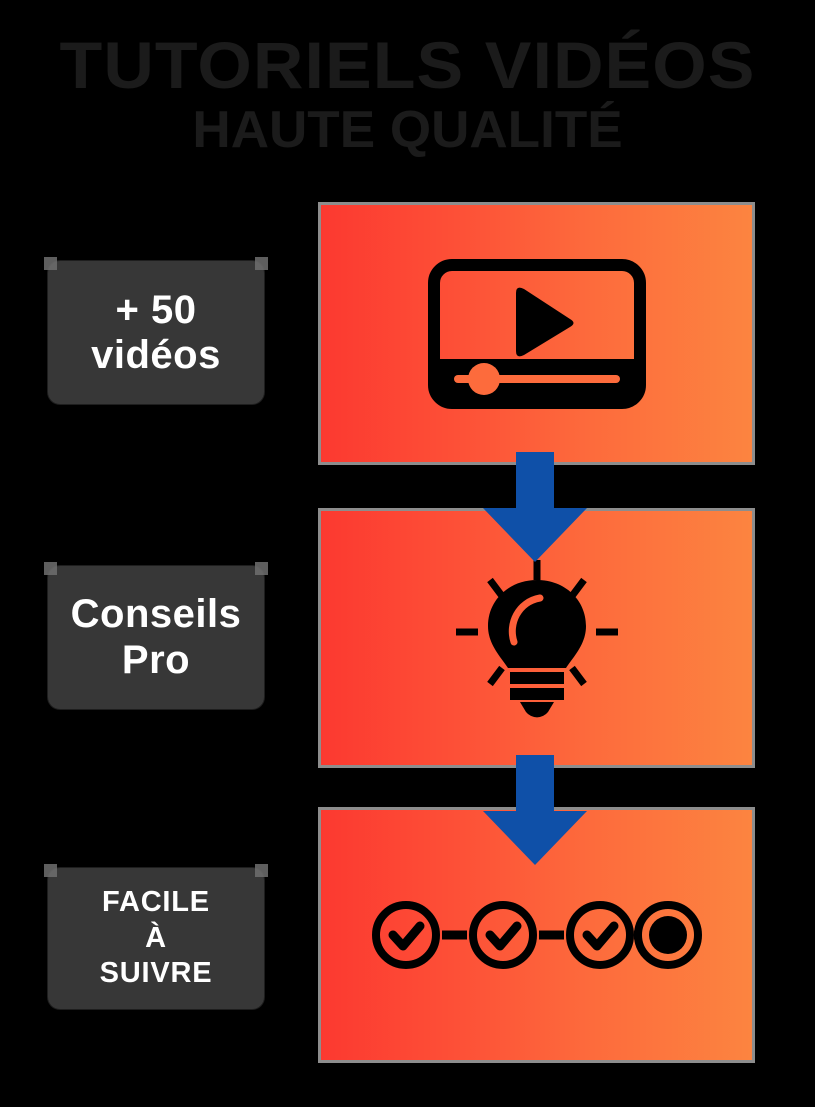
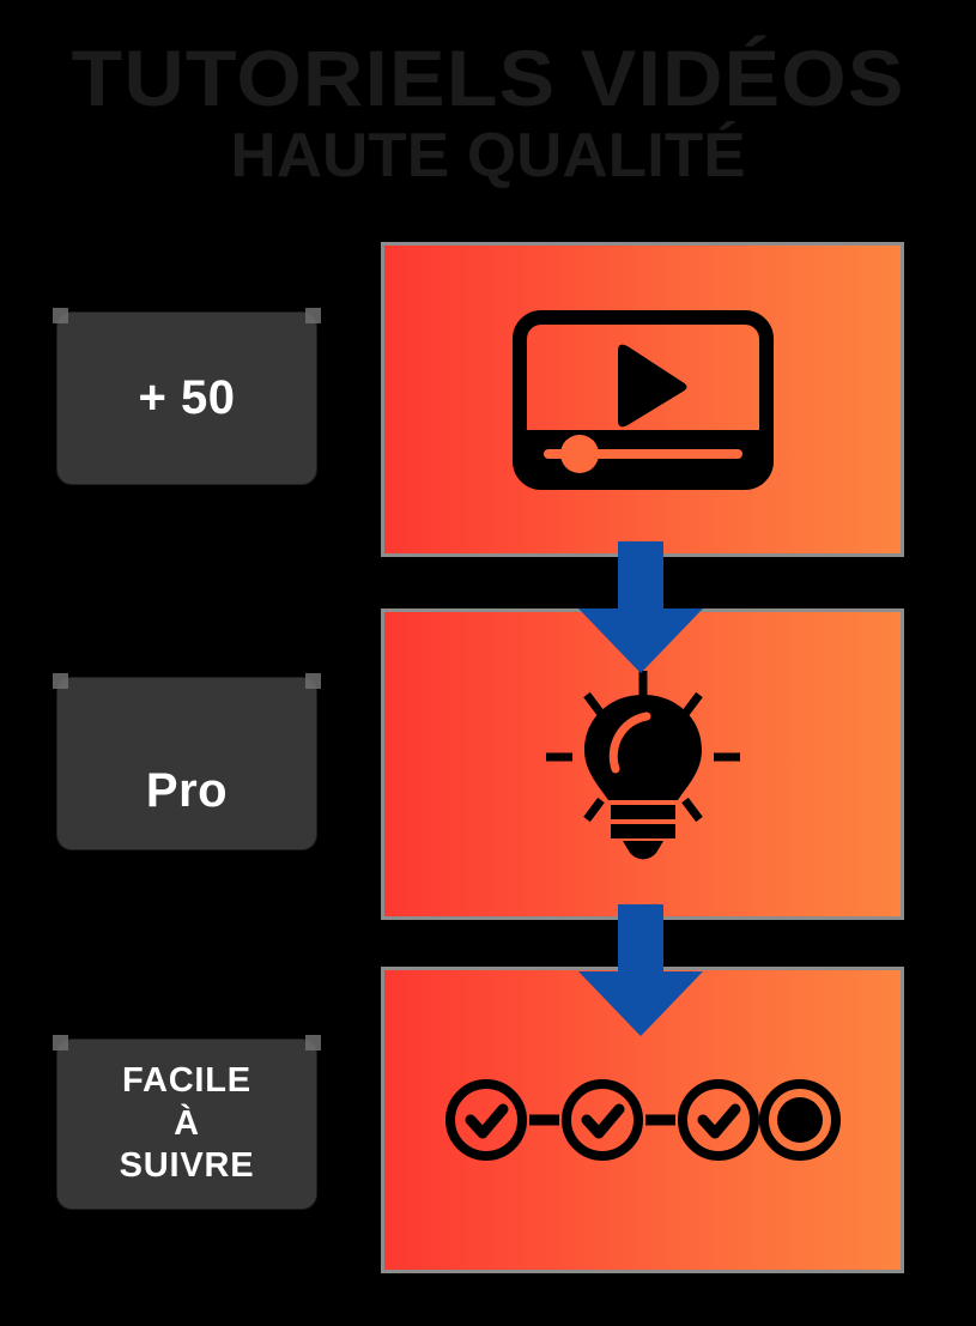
  TUTORIELS VIDÉOS
  HAUTE QUALITÉ
  + 50
- vidéos
- Conseils
  Pro
  FACILE
  À
  SUIVRE
